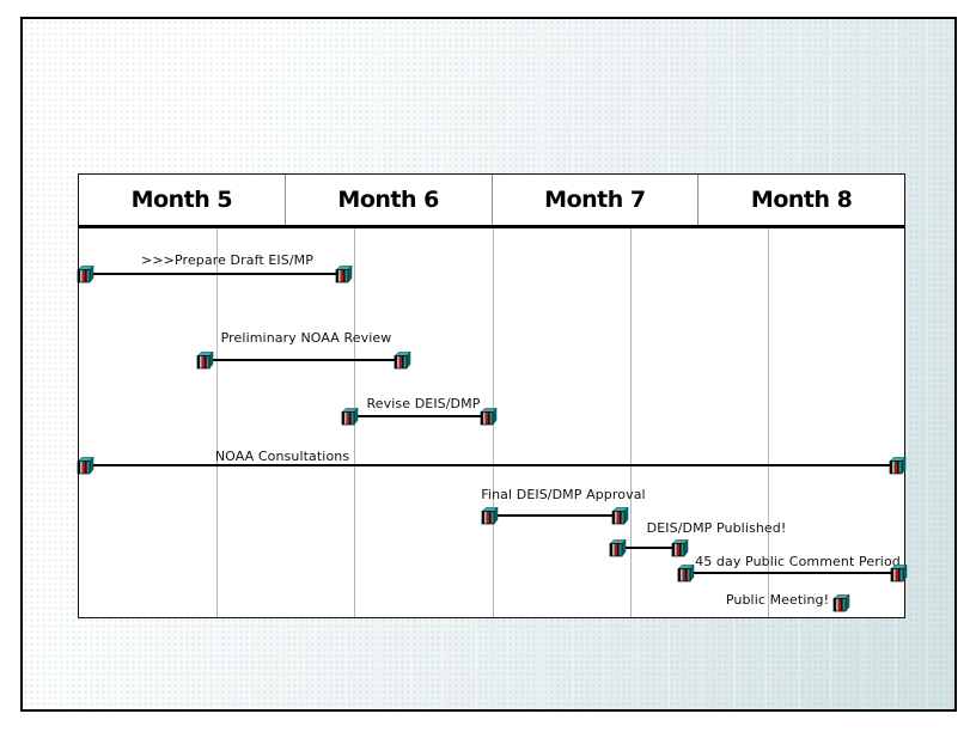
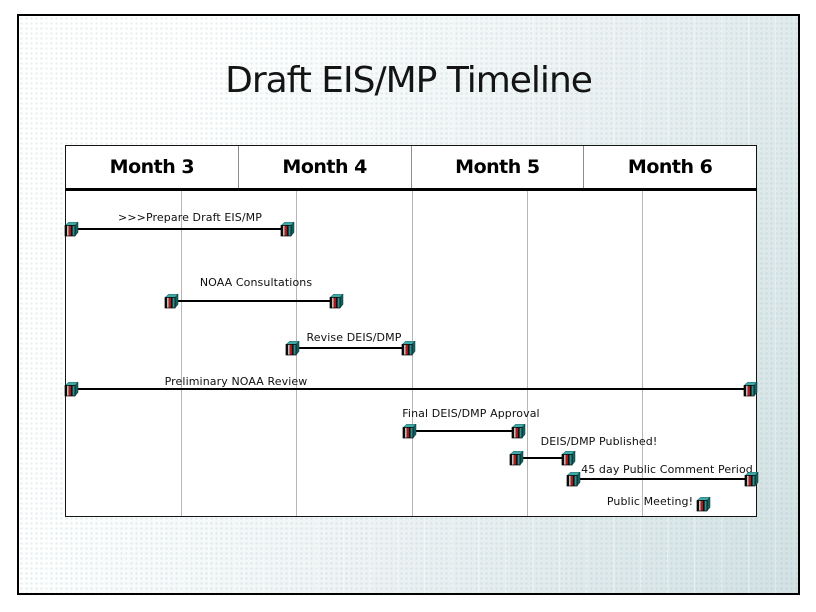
+ Draft EIS/MP Timeline
+ Month 3
+ Month 4
  Month 5
  Month 6
- Month 7
- Month 8
  >>>Prepare Draft EIS/MP
- Preliminary NOAA Review
+ NOAA Consultations
  Revise DEIS/DMP
- NOAA Consultations
+ Preliminary NOAA Review
  Final DEIS/DMP Approval
  DEIS/DMP Published!
  45 day Public Comment Period
  Public Meeting!
